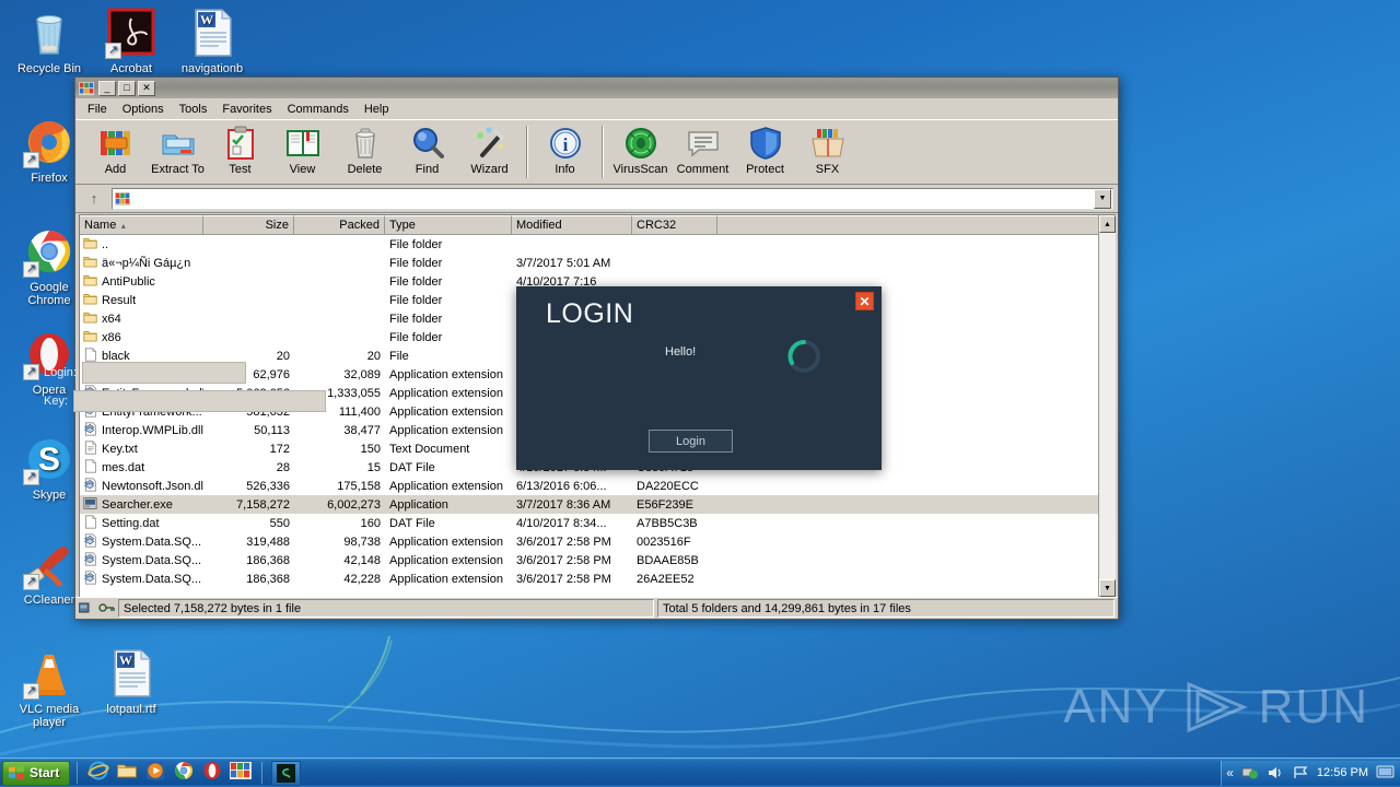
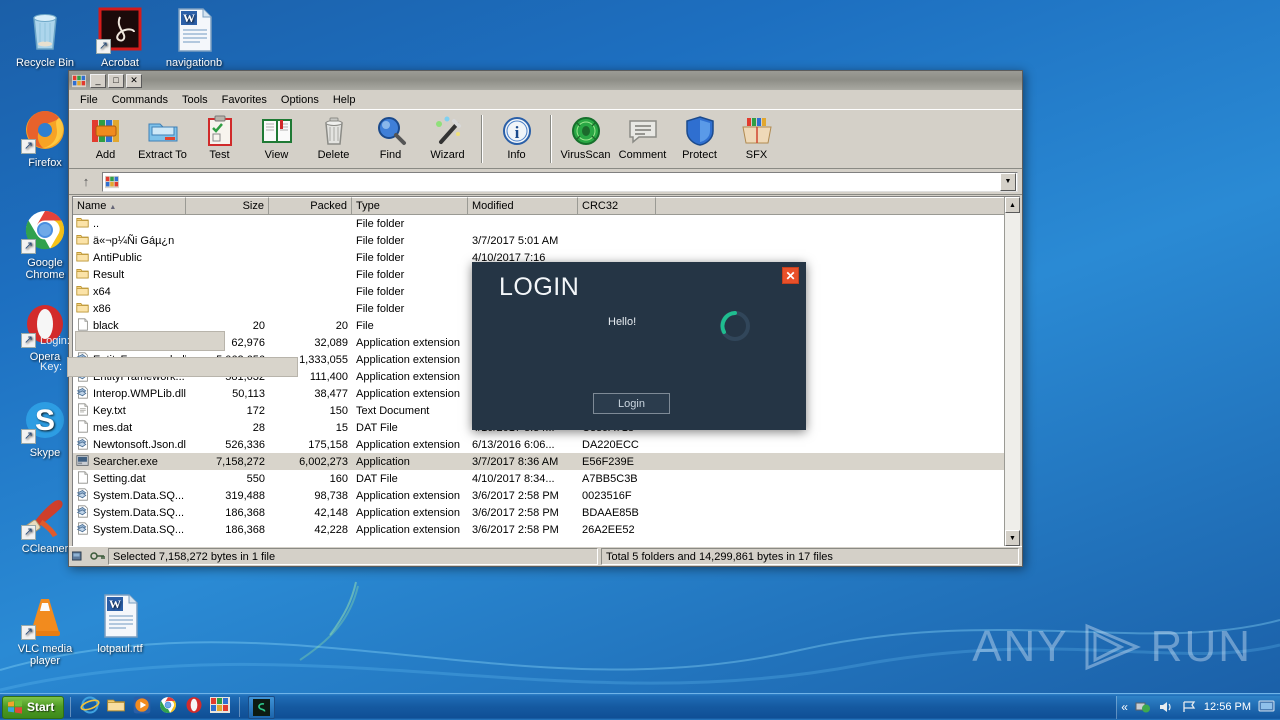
  Recycle Bin
  ↗
  Acrobat
  W
  navigationb
  ↗
  Firefox
  ↗
  Google Chrome
  ↗
  Opera
  S
  ↗
  Skype
  ↗
  CCleaner
  ↗
  VLC media player
  W
  lotpaul.rtf
  ANY
  RUN
  _
  □
  ✕
  File
- Options
+ Commands
  Tools
  Favorites
- Commands
+ Options
  Help
  Add
  Extract To
  Test
  View
  Delete
  Find
  Wizard
  i
  Info
  VirusScan
  Comment
  Protect
  SFX
  ↑
  Name
  Size
  Packed
  Type
  Modified
  CRC32
  ..
  File folder
  ä«¬p¼Ñi Gáµ¿n
  File folder
  3/7/2017 5:01 AM
  AntiPublic
  File folder
  4/10/2017 7:16
  Result
  File folder
  x64
  File folder
  x86
  File folder
  black
  20
  20
  File
  62,976
  32,089
  Application extension
  1,333,055
  Application extension
  111,400
  Application extension
  Interop.WMPLib.dll
  50,113
  38,477
  Application extension
  Key.txt
  172
  150
  Text Document
  mes.dat
  28
  15
  DAT File
  Newtonsoft.Json.dl
  526,336
  175,158
  Application extension
  6/13/2016 6:06...
  DA220ECC
  Searcher.exe
  7,158,272
  6,002,273
  Application
  3/7/2017 8:36 AM
  E56F239E
  Setting.dat
  550
  160
  DAT File
  4/10/2017 8:34...
  A7BB5C3B
  System.Data.SQ...
  319,488
  98,738
  Application extension
  3/6/2017 2:58 PM
  0023516F
  System.Data.SQ...
  186,368
  42,148
  Application extension
  3/6/2017 2:58 PM
  BDAAE85B
  System.Data.SQ...
  186,368
  42,228
  Application extension
  3/6/2017 2:58 PM
  26A2EE52
  Selected 7,158,272 bytes in 1 file
  Total 5 folders and 14,299,861 bytes in 17 files
  LOGIN
  ✕
  Hello!
  Login
  Login:
  Key:
  Start
  «
  12:56 PM
